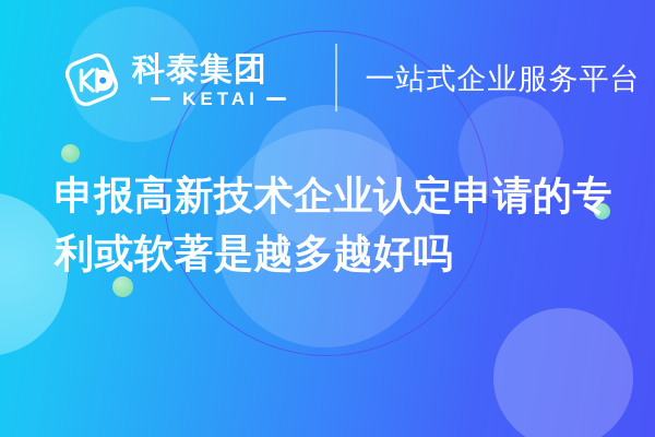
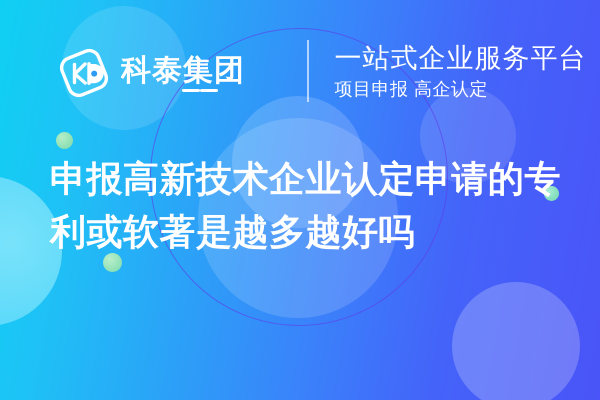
  科泰集团
- KETAI
  一站式企业服务平台
+ 项目申报 高企认定
  申报高新技术企业认定申请的专
  利或软著是越多越好吗
